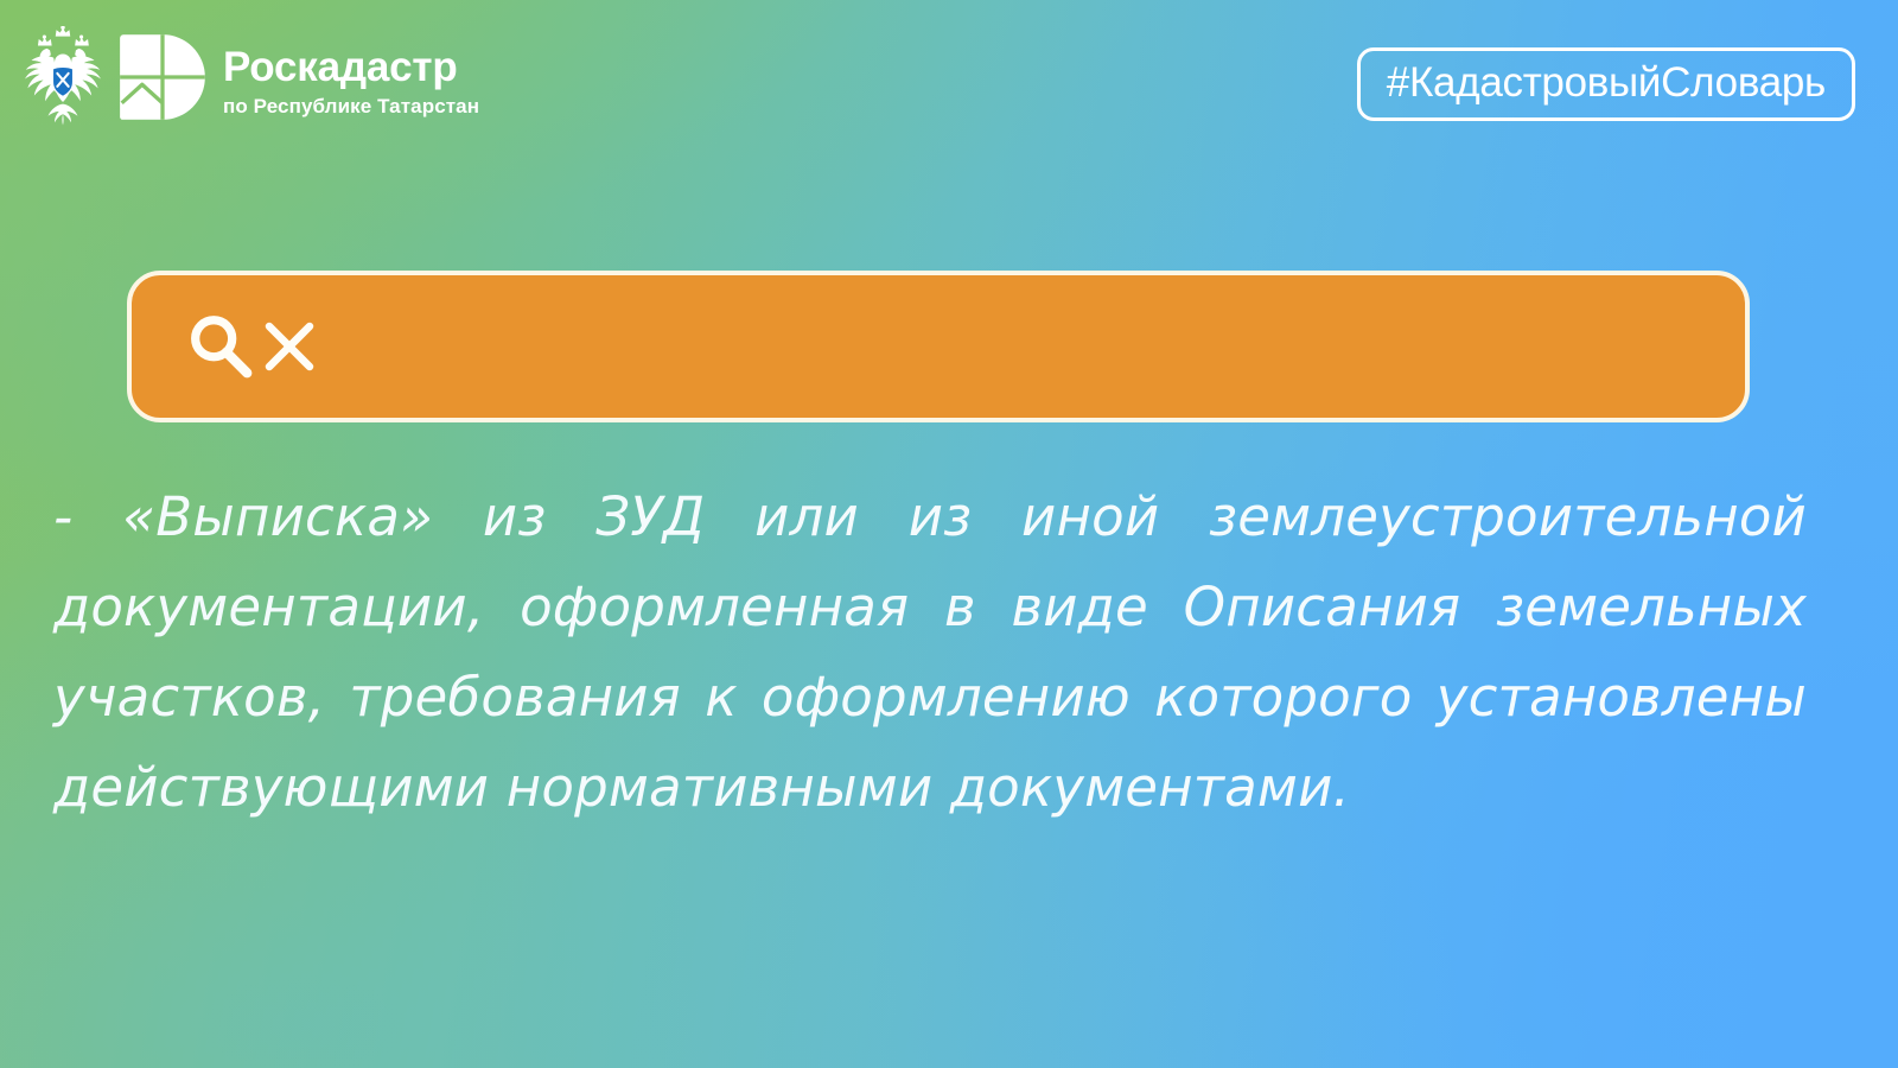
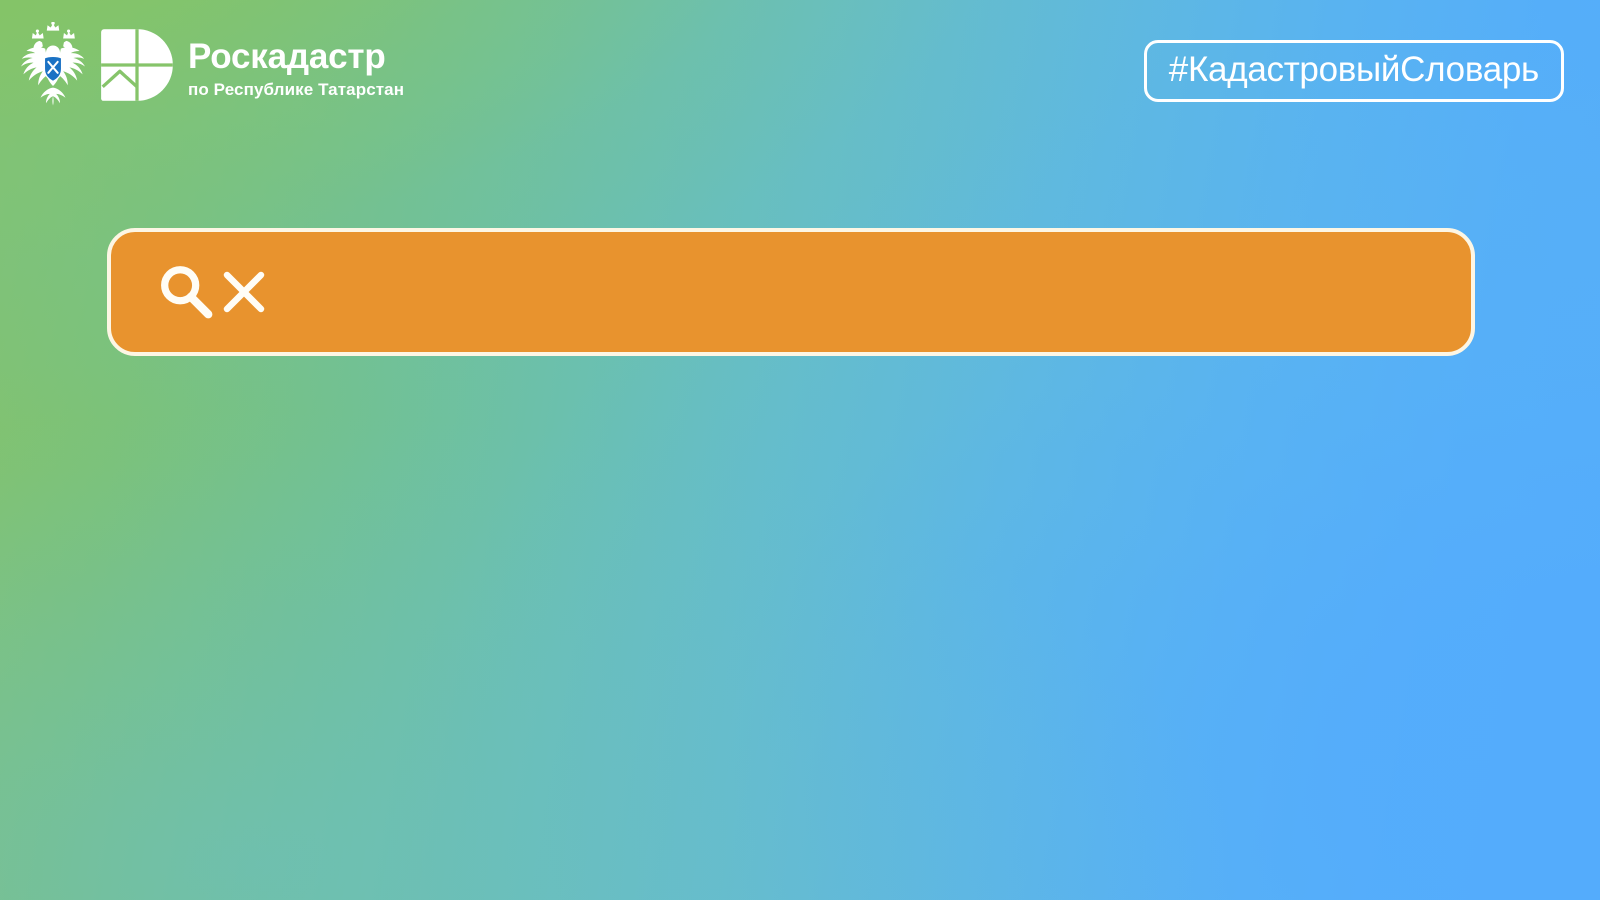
  Роскадастр
  по Республике Татарстан
  #КадастровыйСловарь
- - «Выписка» из ЗУД или из иной землеустроительной документации, оформленная в виде Описания земельных участков, требования к оформлению которого установлены действующими нормативными документами.
